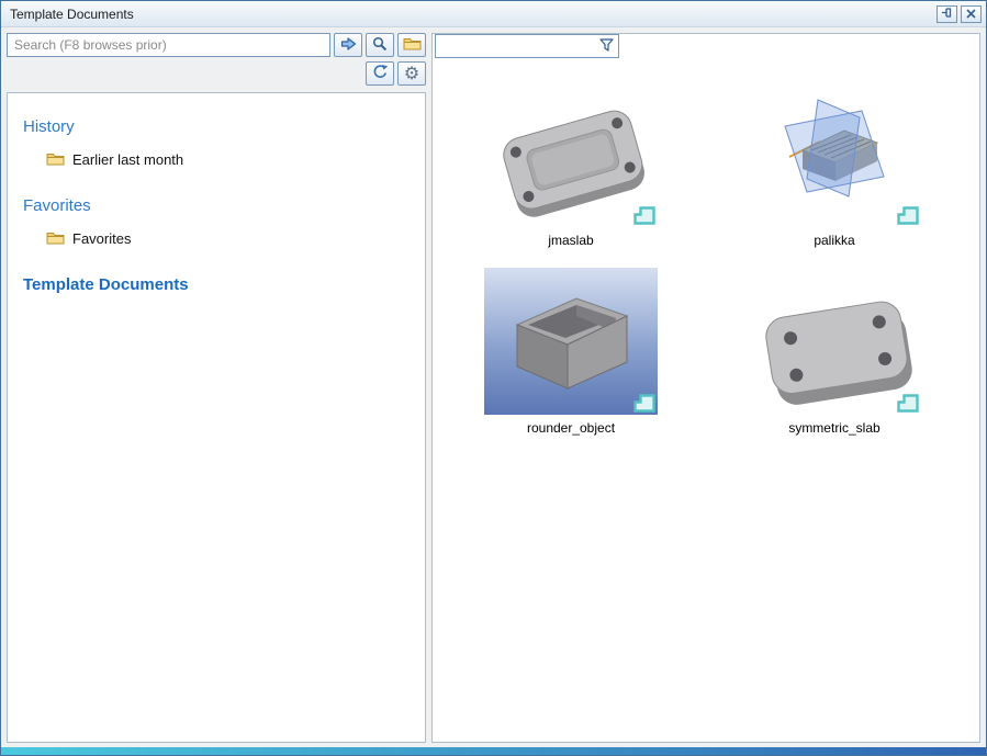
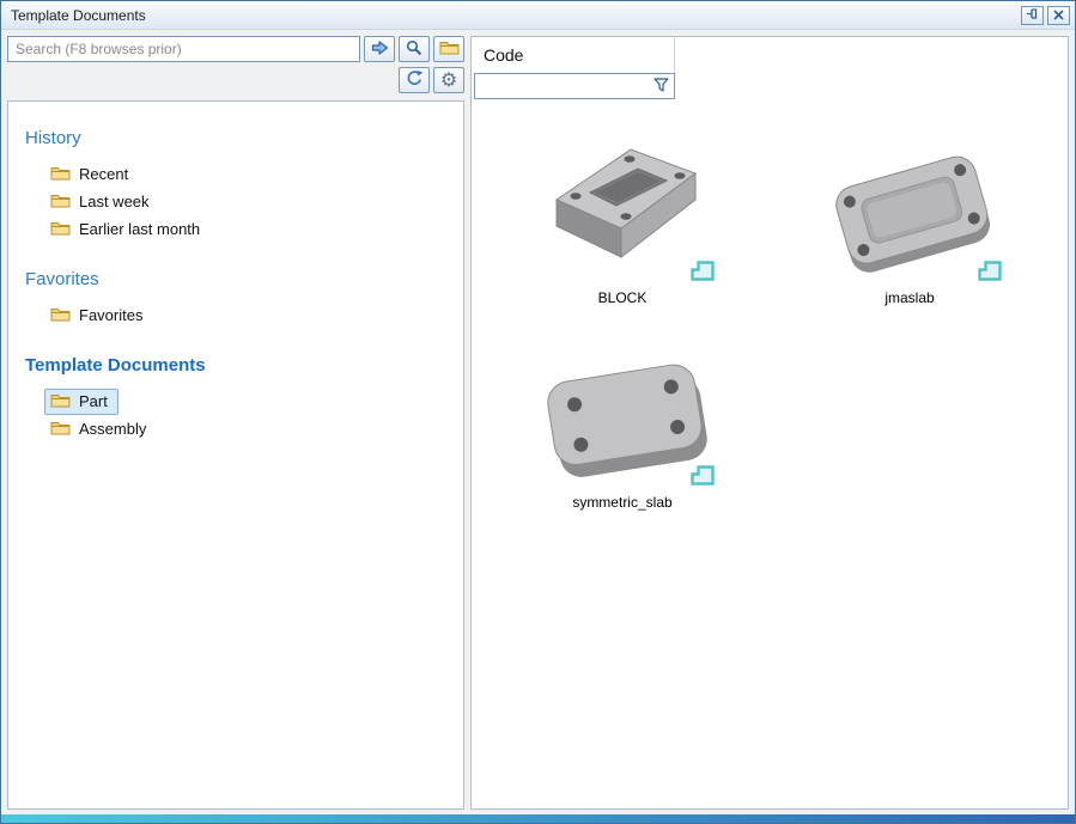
  Template Documents
  Search (F8 browses prior)
  ⚙
  History
+ Recent
+ Last week
  Earlier last month
  Favorites
  Favorites
  Template Documents
+ Part
+ Assembly
+ Code
+ BLOCK
  jmaslab
- palikka
- rounder_object
  symmetric_slab
